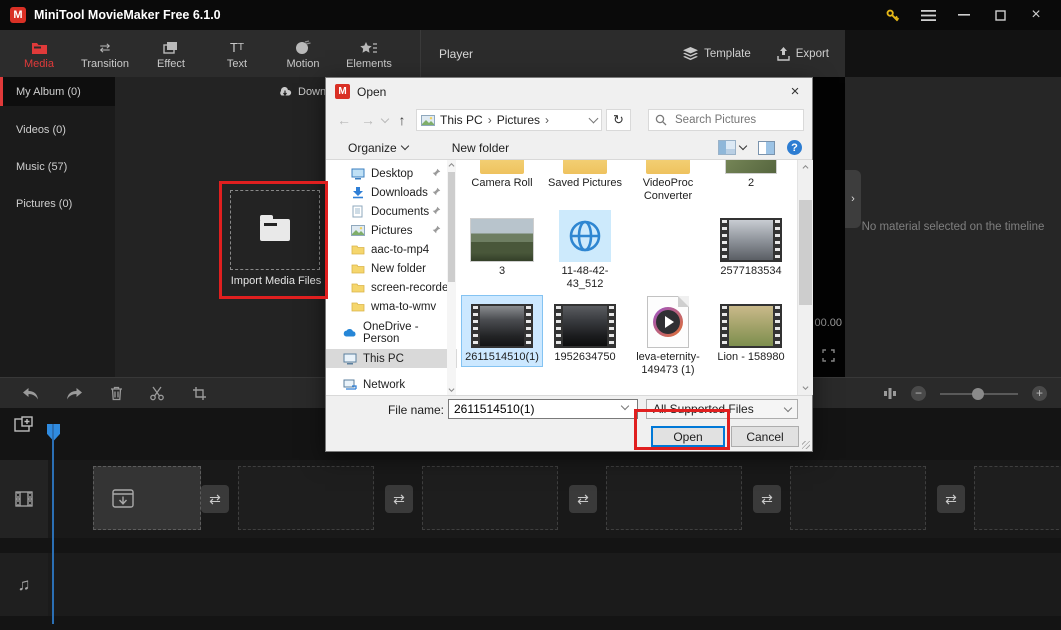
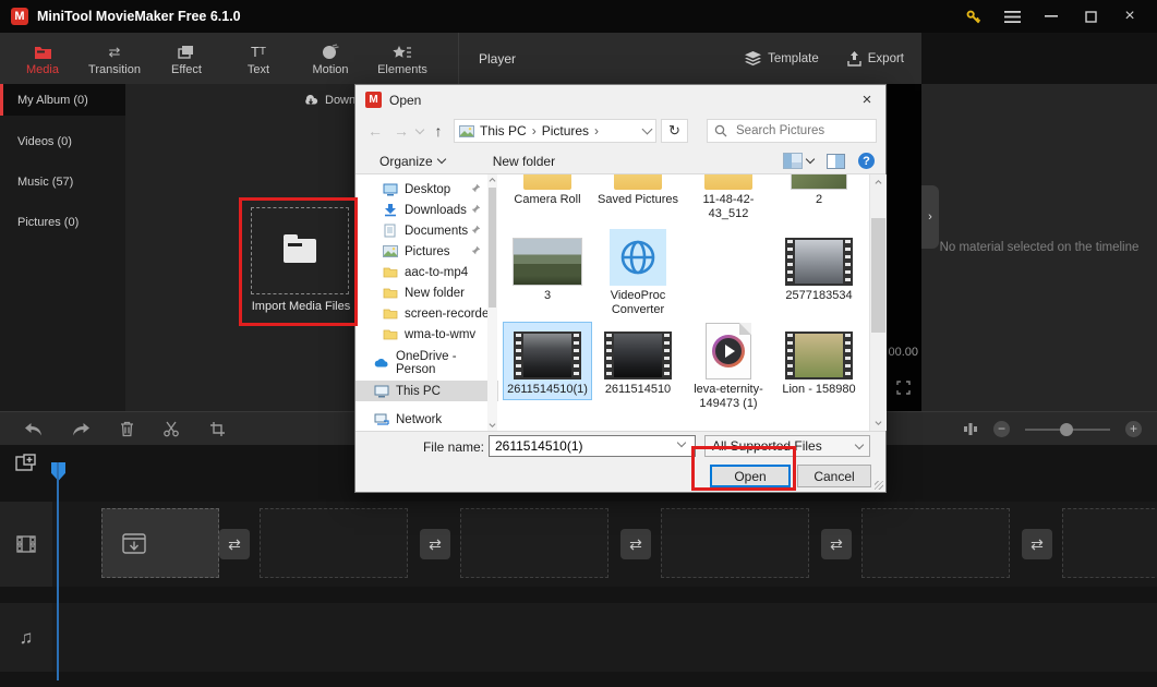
  M
  MiniTool MovieMaker Free 6.1.0
  ×
  Media
  ⇄
  Transition
  Effect
  T
  T
  Text
  Motion
  Elements
  Player
  Template
  Export
  Import Media Files
  My Album (0)
  Videos (0)
  Music (57)
  Pictures (0)
  00.00
  ›
  No material selected on the timeline
  −
  +
  ⇄
  ⇄
  ⇄
  ⇄
  ⇄
  ♫
  M
  Open
  ×
  ←
  →
  ↑
  This PC
  ›
  Pictures
  ›
  ↻
  Search Pictures
  Organize
  New folder
  ?
  Desktop
  Downloads
  Documents
  Pictures
  aac-to-mp4
  New folder
  screen-recorde
  wma-to-wmv
  OneDrive - Person
  This PC
  Network
  Camera Roll
  Saved Pictures
- VideoProc Converter
+ 11-48-42-43_512
  2
  3
- 11-48-42-43_512
+ VideoProc Converter
  2577183534
  2611514510(1)
- 1952634750
+ 2611514510
  leva-eternity-149473 (1)
  Lion - 158980
  File name:
  2611514510(1)
  All Supported Files
  Open
  Cancel
